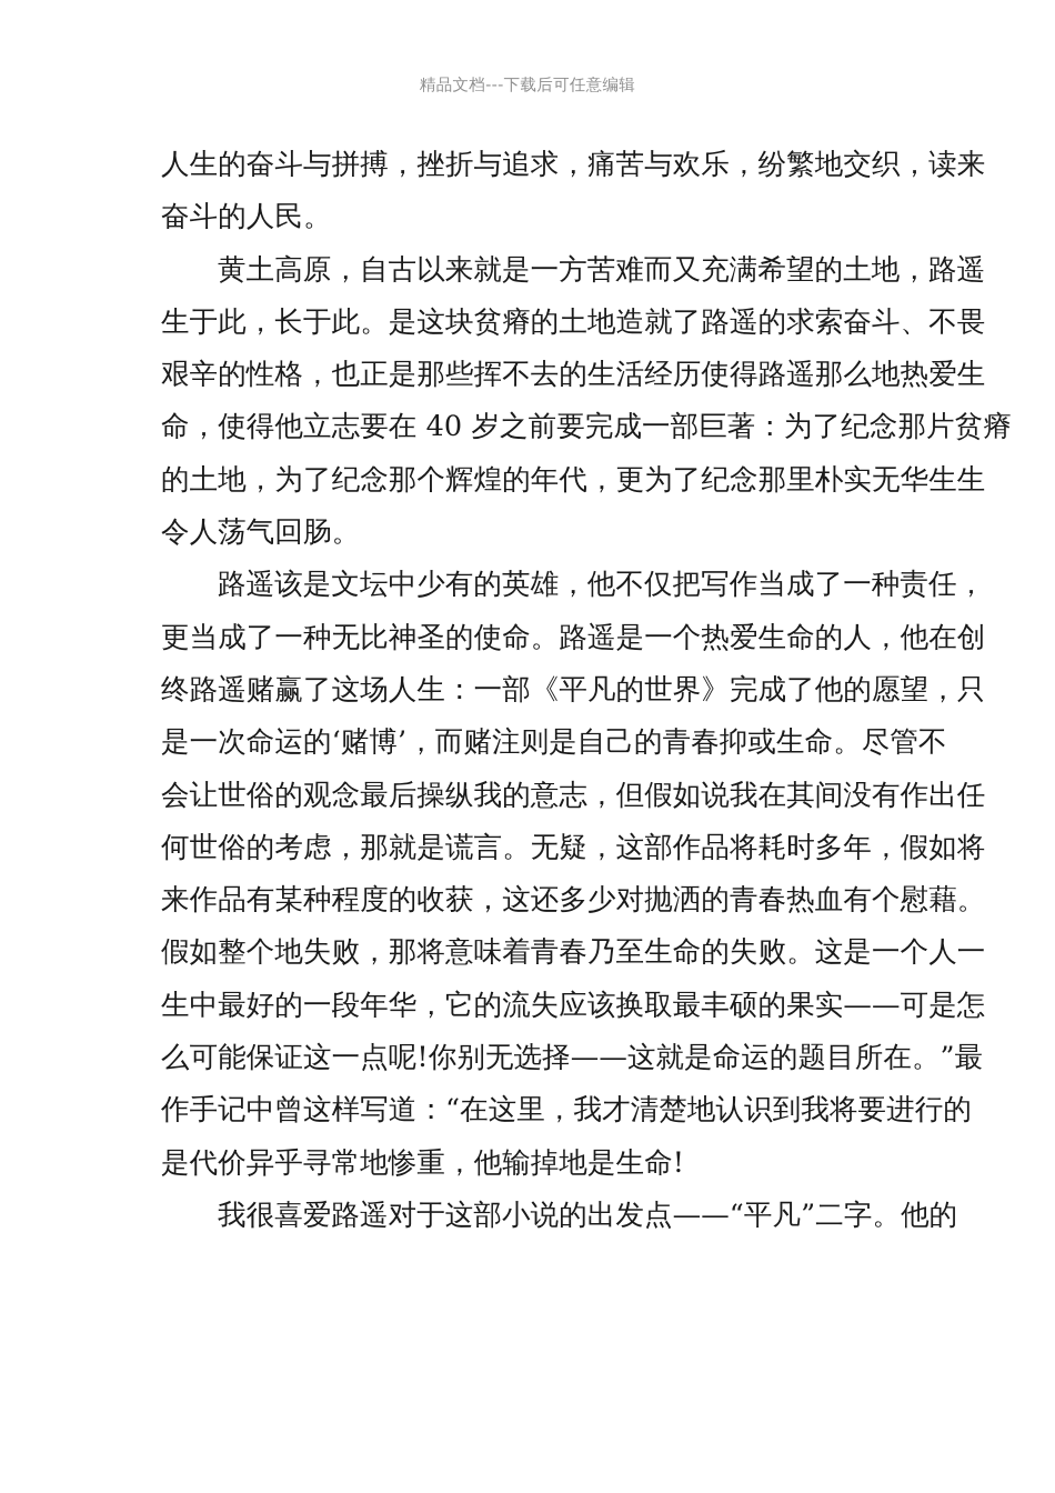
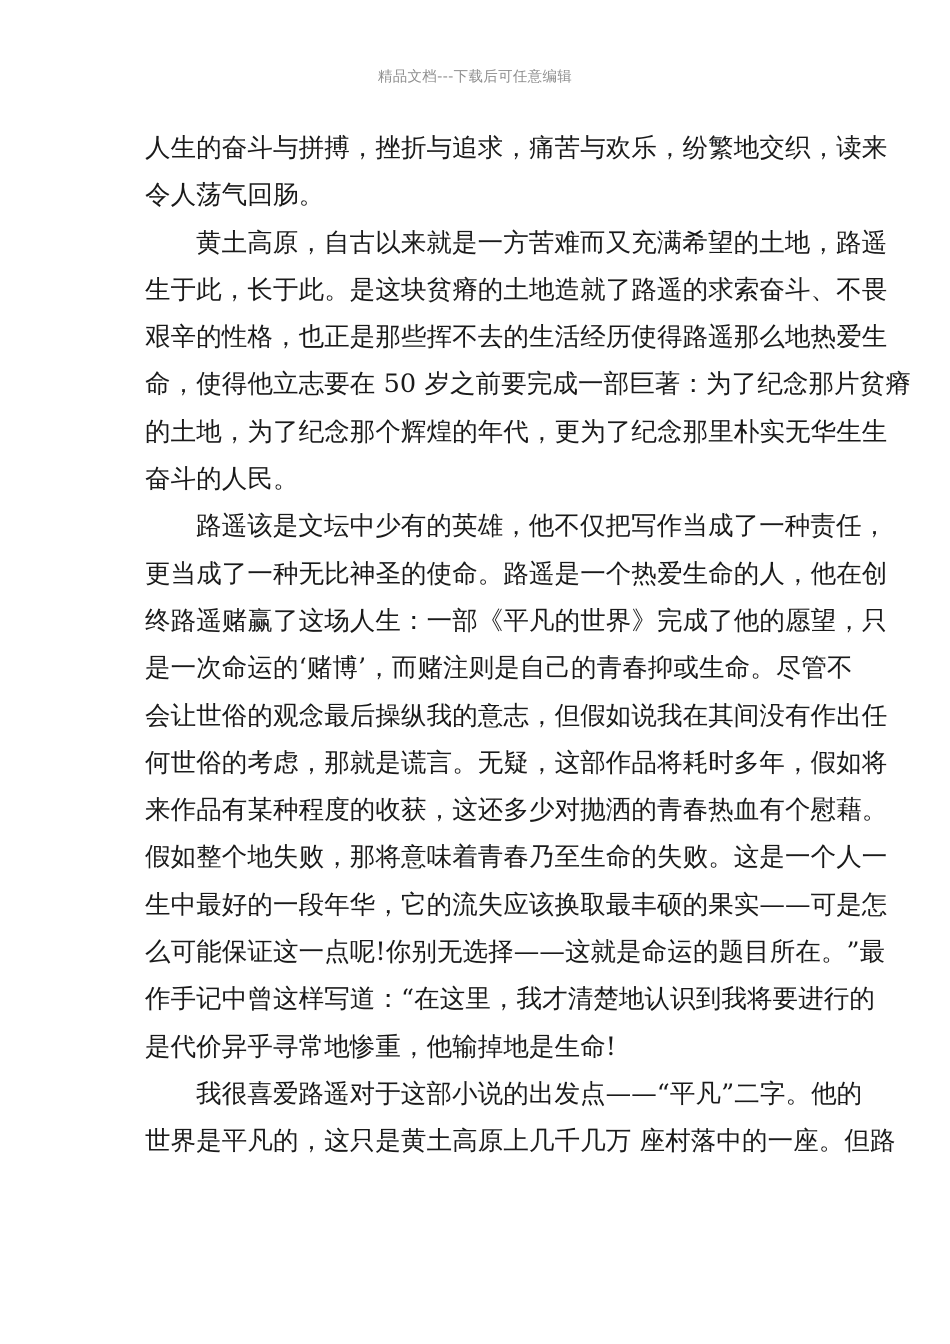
  精品文档---下载后可任意编辑
  人生的奋斗与拼搏，挫折与追求，痛苦与欢乐，纷繁地交织，读来
- 奋斗的人民。
+ 令人荡气回肠。
  黄土高原，自古以来就是一方苦难而又充满希望的土地，路遥
  生于此，长于此。是这块贫瘠的土地造就了路遥的求索奋斗、不畏
  艰辛的性格，也正是那些挥不去的生活经历使得路遥那么地热爱生
- 命，使得他立志要在 40 岁之前要完成一部巨著：为了纪念那片贫瘠
+ 命，使得他立志要在 50 岁之前要完成一部巨著：为了纪念那片贫瘠
  的土地，为了纪念那个辉煌的年代，更为了纪念那里朴实无华生生
- 令人荡气回肠。
+ 奋斗的人民。
  路遥该是文坛中少有的英雄，他不仅把写作当成了一种责任，
  更当成了一种无比神圣的使命。路遥是一个热爱生命的人，他在创
  终路遥赌赢了这场人生：一部《平凡的世界》完成了他的愿望，只
  是一次命运的‘赌博’，而赌注则是自己的青春抑或生命。尽管不
  会让世俗的观念最后操纵我的意志，但假如说我在其间没有作出任
  何世俗的考虑，那就是谎言。无疑，这部作品将耗时多年，假如将
  来作品有某种程度的收获，这还多少对抛洒的青春热血有个慰藉。
  假如整个地失败，那将意味着青春乃至生命的失败。这是一个人一
  生中最好的一段年华，它的流失应该换取最丰硕的果实——可是怎
  么可能保证这一点呢!你别无选择——这就是命运的题目所在。”最
  作手记中曾这样写道：“在这里，我才清楚地认识到我将要进行的
  是代价异乎寻常地惨重，他输掉地是生命!
  我很喜爱路遥对于这部小说的出发点——“平凡”二字。他的
+ 世界是平凡的，这只是黄土高原上几千几万 座村落中的一座。但路
